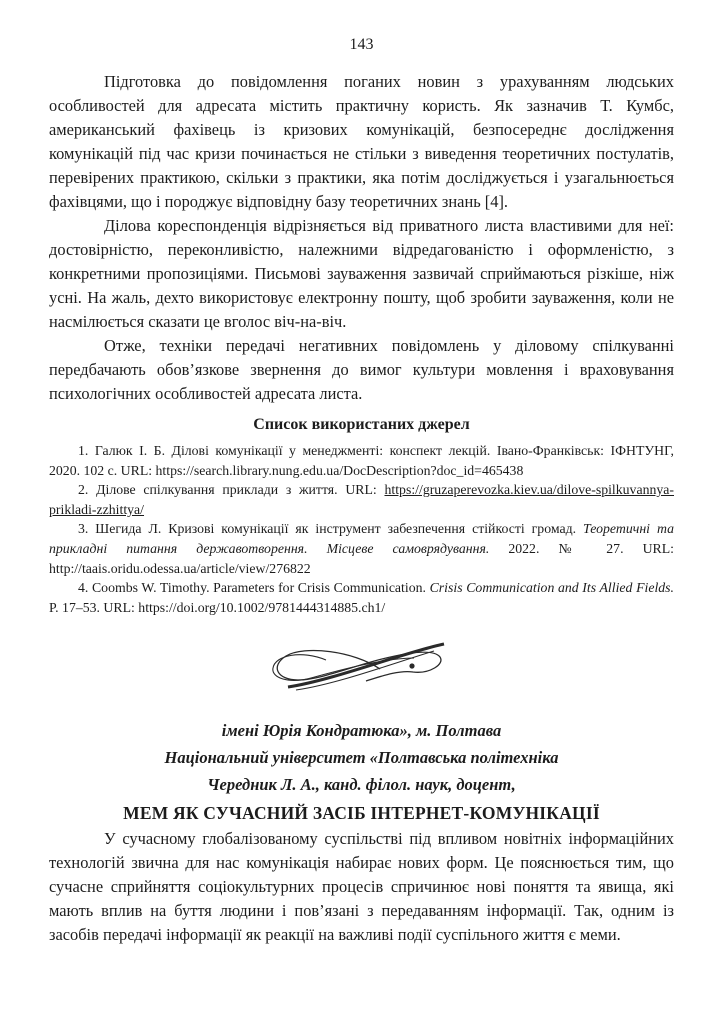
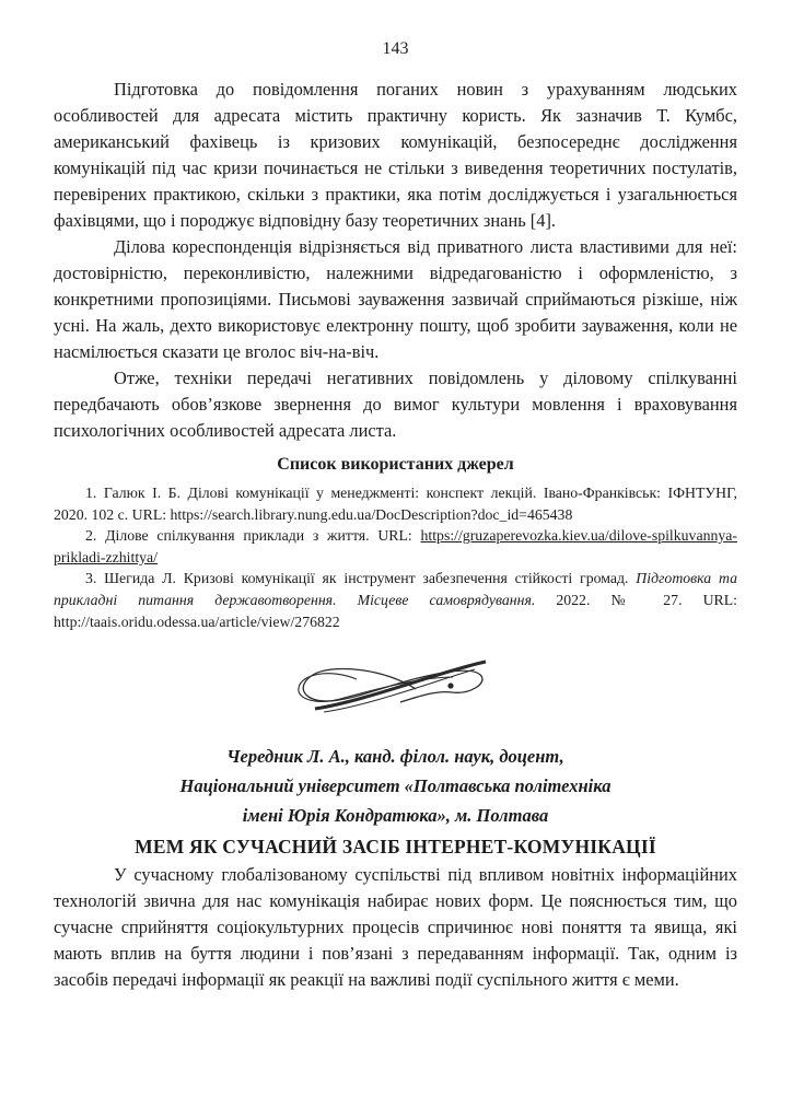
  143
  Підготовка до повідомлення поганих новин з урахуванням людських особливостей для адресата містить практичну користь. Як зазначив Т. Кумбс, американський фахівець із кризових комунікацій, безпосереднє дослідження комунікацій під час кризи починається не стільки з виведення теоретичних постулатів, перевірених практикою, скільки з практики, яка потім досліджується і узагальнюється фахівцями, що і породжує відповідну базу теоретичних знань [4].
  Ділова кореспонденція відрізняється від приватного листа властивими для неї: достовірністю, переконливістю, належними відредагованістю і оформленістю, з конкретними пропозиціями. Письмові зауваження зазвичай сприймаються різкіше, ніж усні. На жаль, дехто використовує електронну пошту, щоб зробити зауваження, коли не насмілюється сказати це вголос віч-на-віч.
  Отже, техніки передачі негативних повідомлень у діловому спілкуванні передбачають обов’язкове звернення до вимог культури мовлення і враховування психологічних особливостей адресата листа.
  Список використаних джерел
  1. Галюк І. Б. Ділові комунікації у менеджменті: конспект лекцій. Івано-Франківськ: ІФНТУНГ, 2020. 102 с. URL: https://search.library.nung.edu.ua/DocDescription?doc_id=465438
  2. Ділове спілкування приклади з життя. URL: https://gruzaperevozka.kiev.ua/dilove-spilkuvannya-prikladi-zzhittya/
- 3. Шегида Л. Кризові комунікації як інструмент забезпечення стійкості громад. Теоретичні та прикладні питання державотворення. Місцеве самоврядування. 2022. № 27. URL: http://taais.oridu.odessa.ua/article/view/276822
+ 3. Шегида Л. Кризові комунікації як інструмент забезпечення стійкості громад. Підготовка та прикладні питання державотворення. Місцеве самоврядування. 2022. № 27. URL: http://taais.oridu.odessa.ua/article/view/276822
- 4. Coombs W. Timothy. Parameters for Crisis Communication. Crisis Communication and Its Allied Fields. P. 17–53. URL: https://doi.org/10.1002/9781444314885.ch1/
- імені Юрія Кондратюка», м. Полтава
+ Чередник Л. А., канд. філол. наук, доцент,
  Національний університет «Полтавська політехніка
- Чередник Л. А., канд. філол. наук, доцент,
+ імені Юрія Кондратюка», м. Полтава
  МЕМ ЯК СУЧАСНИЙ ЗАСІБ ІНТЕРНЕТ-КОМУНІКАЦІЇ
  У сучасному глобалізованому суспільстві під впливом новітніх інформаційних технологій звична для нас комунікація набирає нових форм. Це пояснюється тим, що сучасне сприйняття соціокультурних процесів спричинює нові поняття та явища, які мають вплив на буття людини і пов’язані з передаванням інформації. Так, одним із засобів передачі інформації як реакції на важливі події суспільного життя є меми.
